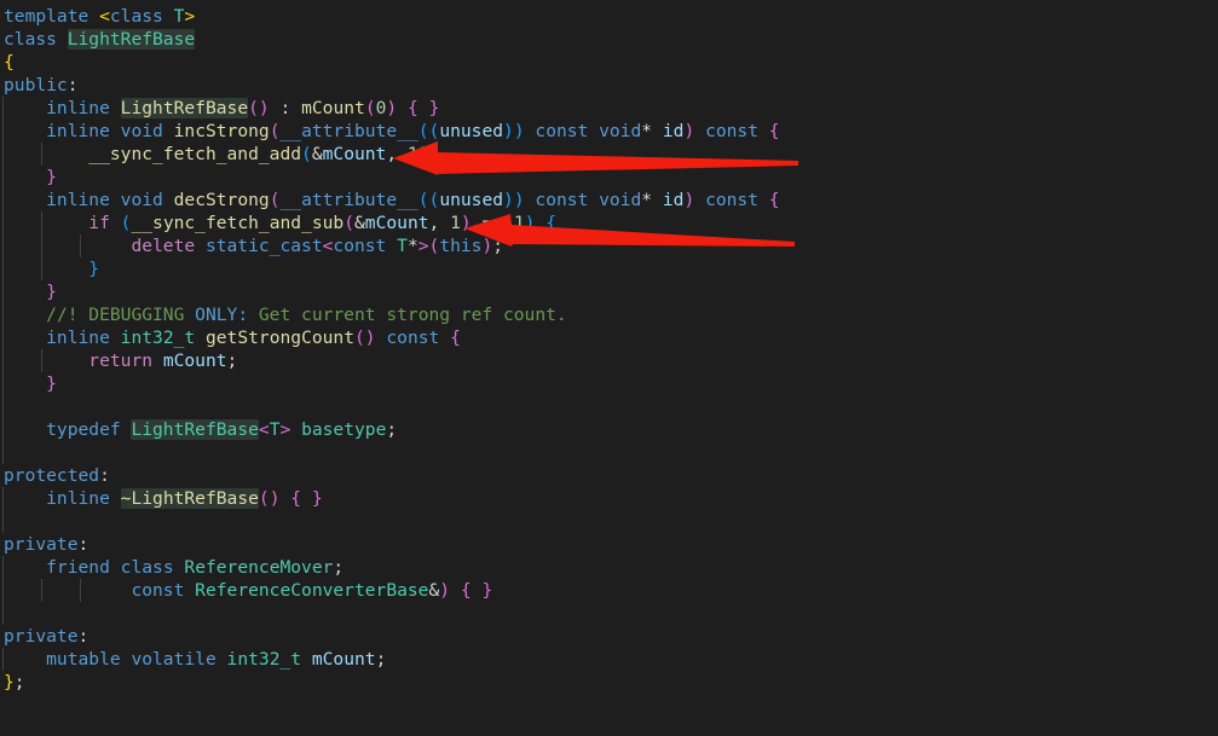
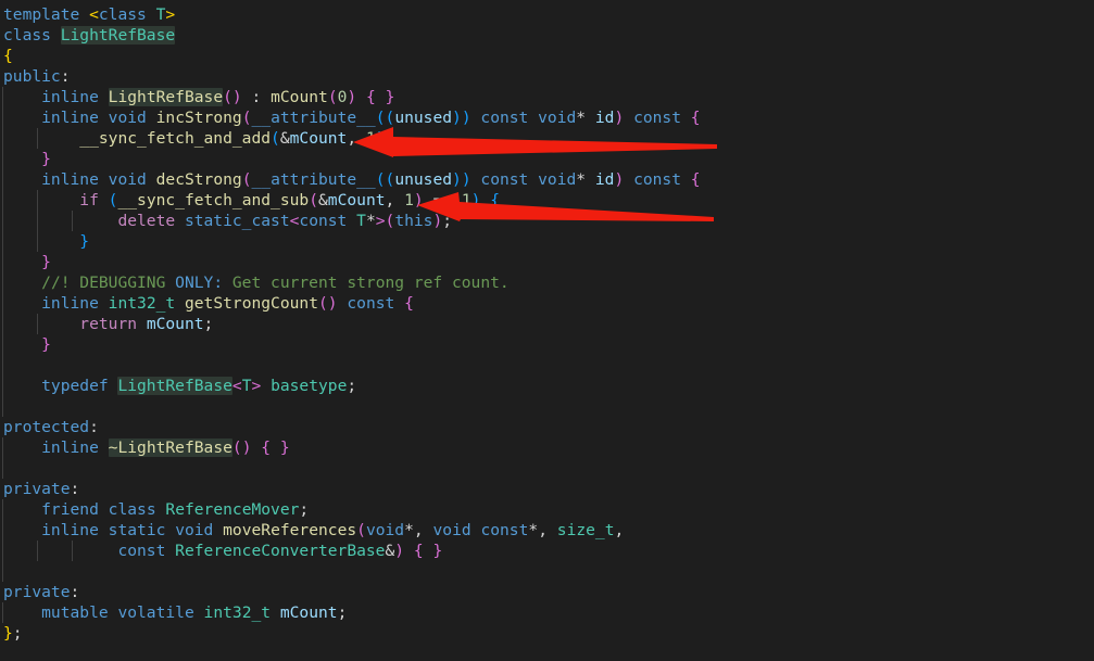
  template <class T>
  class LightRefBase
  {
  public:
  inline LightRefBase() : mCount(0) { }
  inline void incStrong(__attribute__((unused)) const void* id) const {
  __sync_fetch_and_add(&mCount,
  }
  inline void decStrong(__attribute__((unused)) const void* id) const {
  if (__sync_fetch_and_sub(&mCount, 1) 1) {
  delete static_cast<const T*>(this);
  }
  }
  //! DEBUGGING ONLY: Get current strong ref count.
  inline int32_t getStrongCount() const {
  return mCount;
  }
  typedef LightRefBase<T> basetype;
  protected:
  inline ~LightRefBase() { }
  private:
  friend class ReferenceMover;
+ inline static void moveReferences(void*, void const*, size_t,
  const ReferenceConverterBase&) { }
  private:
  mutable volatile int32_t mCount;
  };
